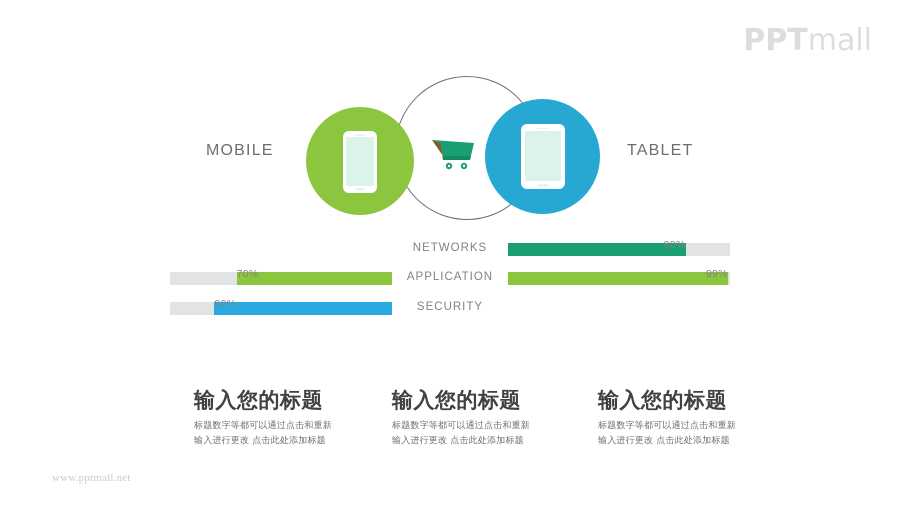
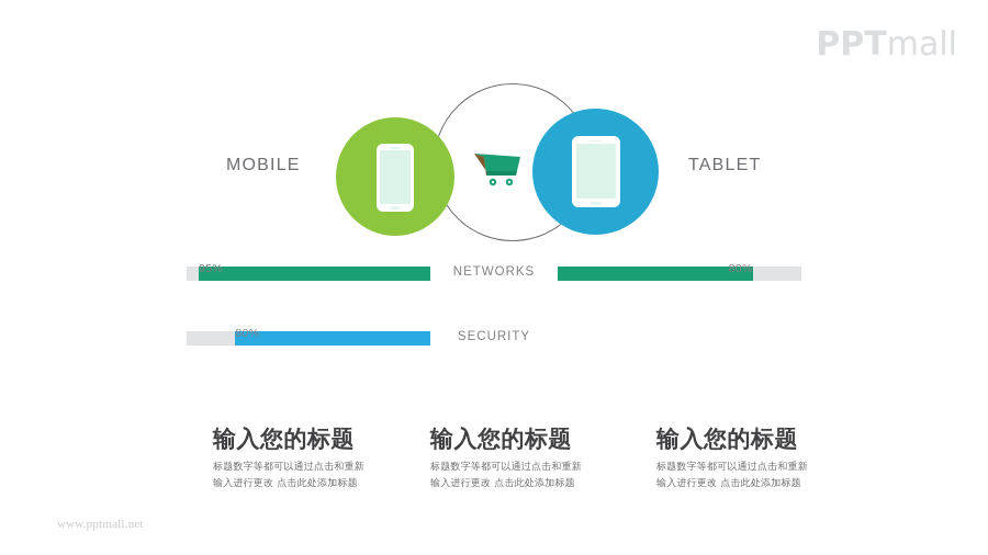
  PPTmall
  MOBILE
  TABLET
+ 95%
  NETWORKS
  80%
- 70%
- APPLICATION
- 99%
  80%
  SECURITY
  输入您的标题
  标题数字等都可以通过点击和重新
  输入进行更改 点击此处添加标题
  输入您的标题
  标题数字等都可以通过点击和重新
  输入进行更改 点击此处添加标题
  输入您的标题
  标题数字等都可以通过点击和重新
  输入进行更改 点击此处添加标题
  www.pptmall.net
